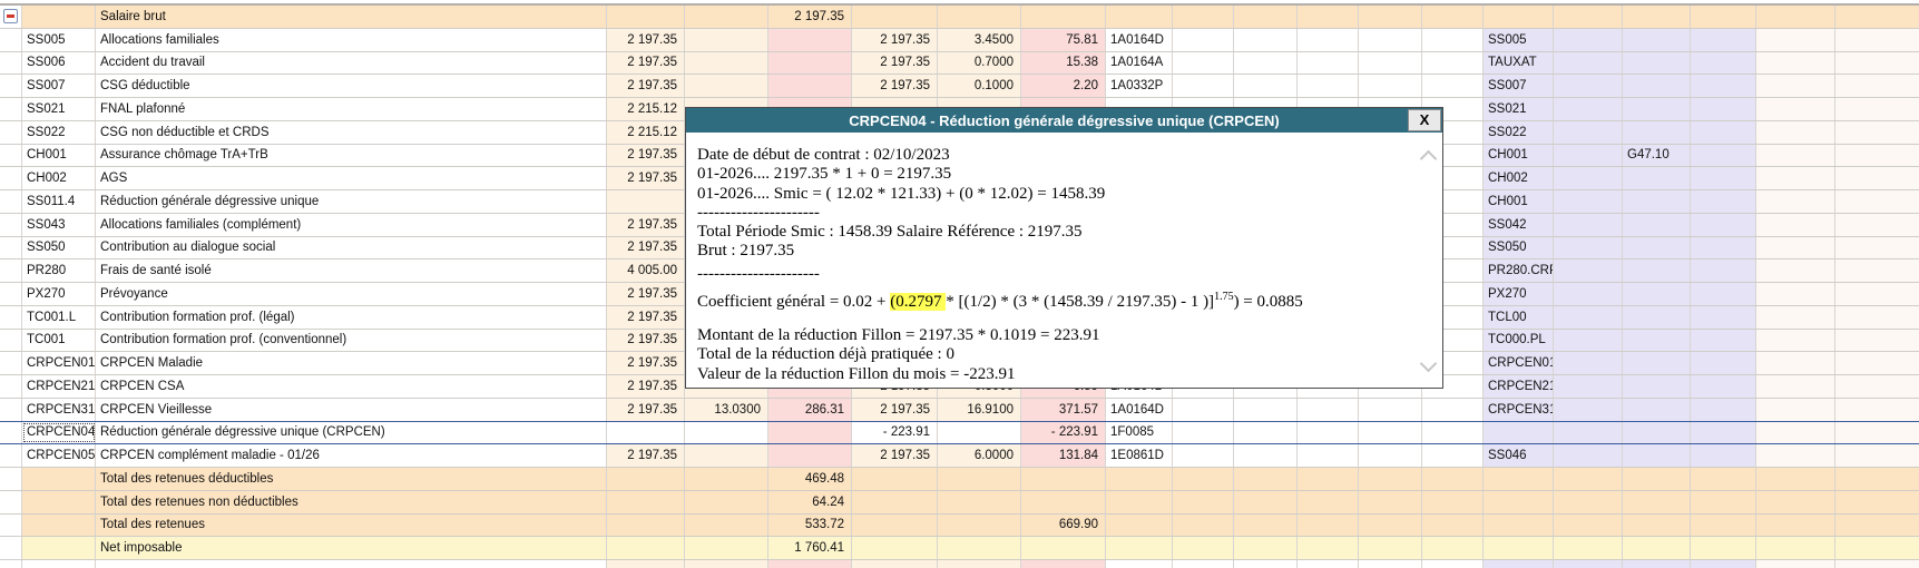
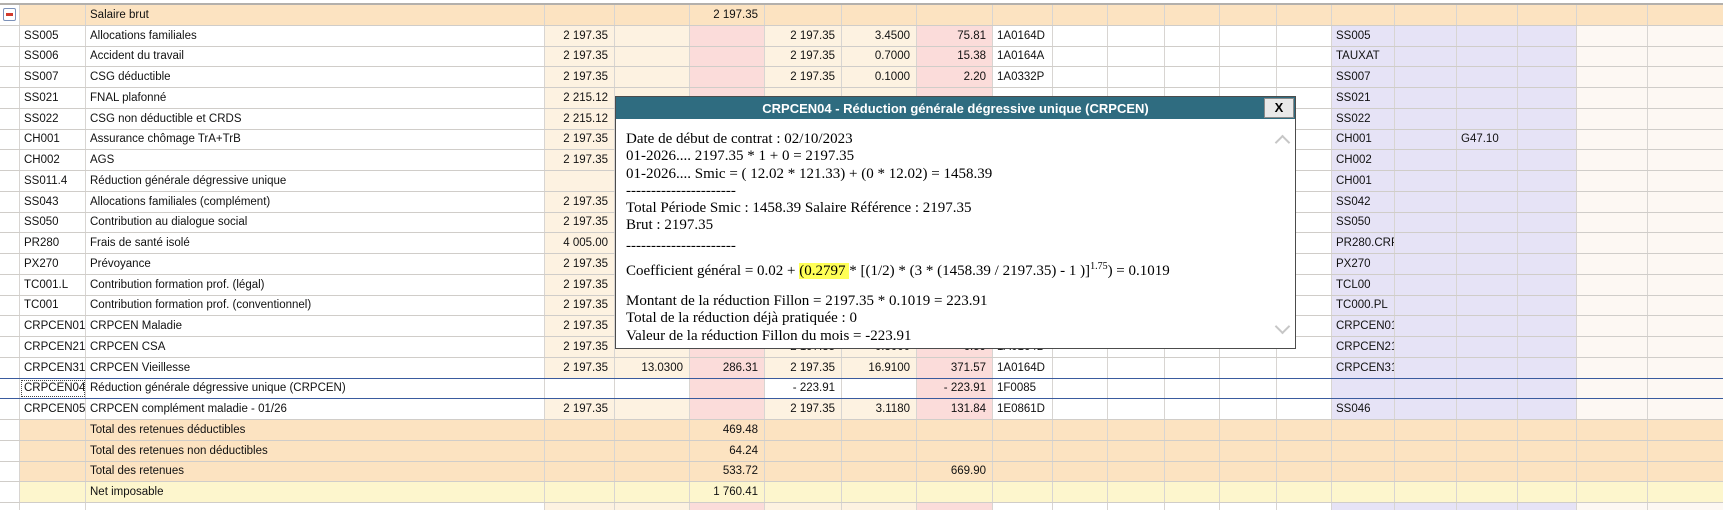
  Salaire brut
  2 197.35
  SS005
  Allocations familiales
  2 197.35
  2 197.35
  3.4500
  75.81
  1A0164D
  SS005
  SS006
  Accident du travail
  2 197.35
  2 197.35
  0.7000
  15.38
  1A0164A
  TAUXAT
  SS007
  CSG déductible
  2 197.35
  2 197.35
  0.1000
  2.20
  1A0332P
  SS007
  SS021
  FNAL plafonné
  2 215.12
  SS021
  SS022
  CSG non déductible et CRDS
  2 215.12
  SS022
  CH001
  Assurance chômage TrA+TrB
  2 197.35
  CH001
  G47.10
  CH002
  AGS
  2 197.35
  CH002
  SS011.4
  Réduction générale dégressive unique
  CH001
  SS043
  Allocations familiales (complément)
  2 197.35
  SS042
  SS050
  Contribution au dialogue social
  2 197.35
  SS050
  PR280
  Frais de santé isolé
  4 005.00
  PR280.CR
  PX270
  Prévoyance
  2 197.35
  PX270
  TC001.L
  Contribution formation prof. (légal)
  2 197.35
  TCL00
  TC001
  Contribution formation prof. (conventionnel)
  2 197.35
  TC000.PL
  CRPCEN01
  CRPCEN Maladie
  2 197.35
  CRPCEN0
  CRPCEN21
  CRPCEN CSA
  2 197.35
  CRPCEN2
  CRPCEN31
  CRPCEN Vieillesse
  2 197.35
  13.0300
  286.31
  2 197.35
  16.9100
  371.57
  1A0164D
  CRPCEN3
  CRPCEN04
  Réduction générale dégressive unique (CRPCEN)
  - 223.91
  - 223.91
  1F0085
  CRPCEN05
  CRPCEN complément maladie - 01/26
  2 197.35
  2 197.35
- 6.0000
+ 3.1180
  131.84
  1E0861D
  SS046
  Total des retenues déductibles
  469.48
  Total des retenues non déductibles
  64.24
  Total des retenues
  533.72
  669.90
  Net imposable
  1 760.41
  CRPCEN04 - Réduction générale dégressive unique (CRPCEN)
  X
  Date de début de contrat : 02/10/2023
  01-2026.... 2197.35 * 1 + 0 = 2197.35
  01-2026.... Smic = ( 12.02 * 121.33) + (0 * 12.02) = 1458.39
  ----------------------
  Total Période Smic : 1458.39 Salaire Référence : 2197.35
  Brut : 2197.35
  ----------------------
- Coefficient général = 0.02 + (0.2797 * [(1/2) * (3 * (1458.39 / 2197.35) - 1 )]1.75) = 0.0885
+ Coefficient général = 0.02 + (0.2797 * [(1/2) * (3 * (1458.39 / 2197.35) - 1 )]1.75) = 0.1019
  Montant de la réduction Fillon = 2197.35 * 0.1019 = 223.91
  Total de la réduction déjà pratiquée : 0
  Valeur de la réduction Fillon du mois = -223.91
